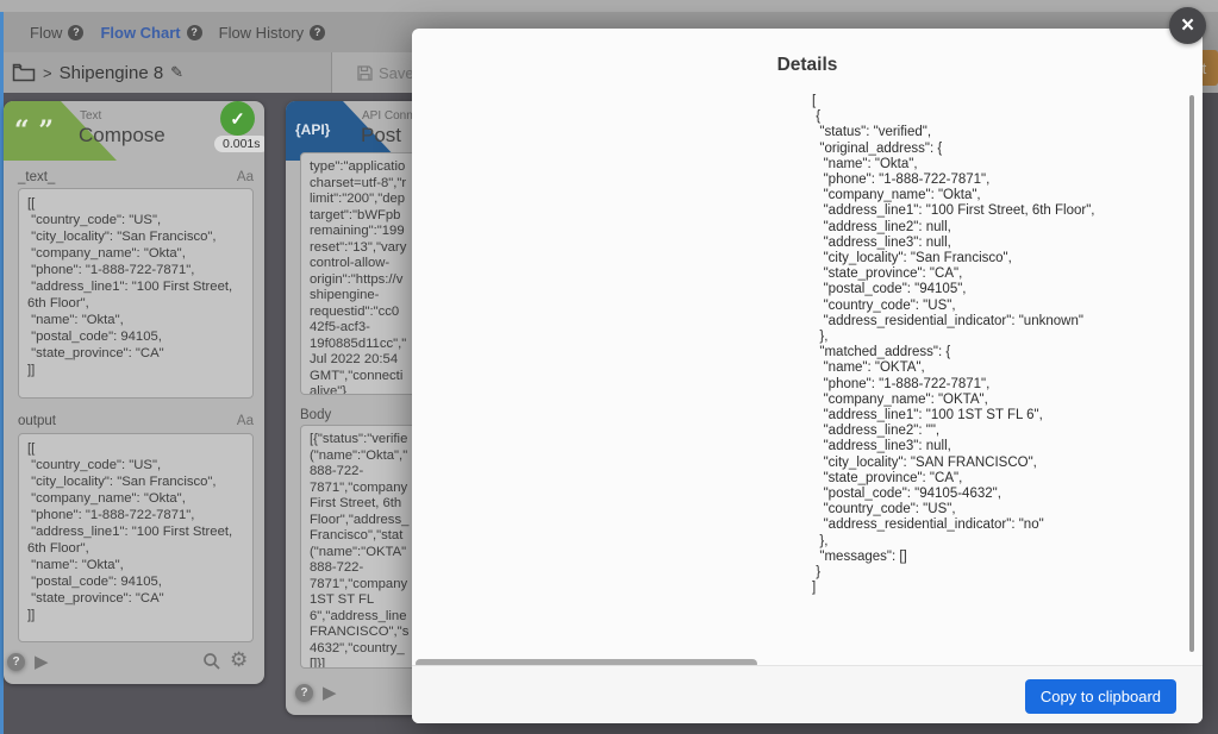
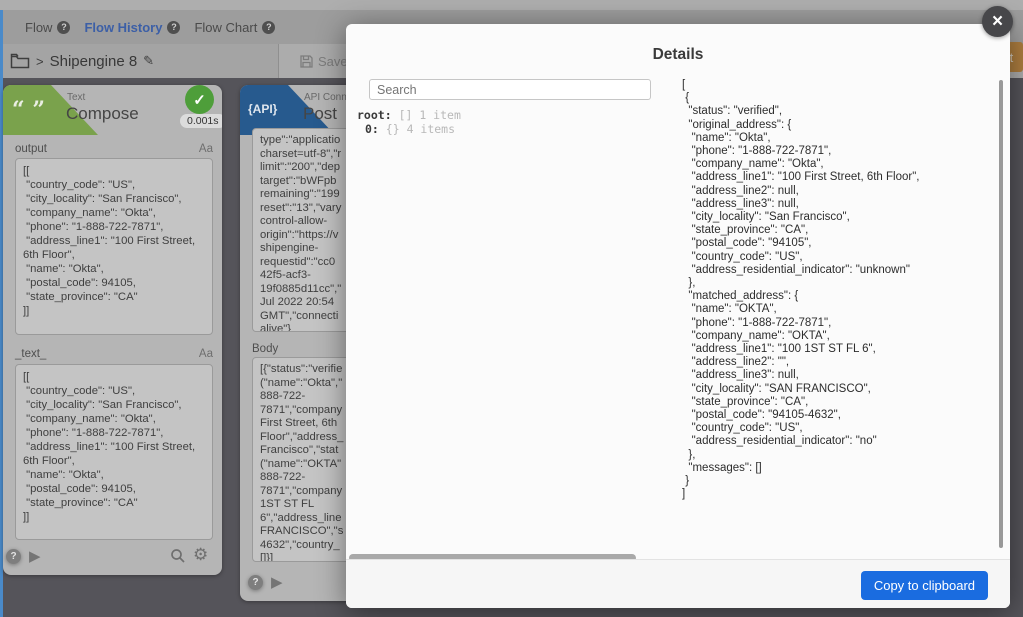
  Flow
  ?
- Flow Chart
+ Flow History
  ?
- Flow History
+ Flow Chart
  ?
  >
  Shipengine 8
  ✎
  Save
  “ ”
  Text
  Compose
  ✓
  0.001s
- _text_
+ output
  Aa
  [[
  "country_code": "US",
  "city_locality": "San Francisco",
  "company_name": "Okta",
  "phone": "1-888-722-7871",
  "address_line1": "100 First Street, 6th Floor",
  "name": "Okta",
  "postal_code": 94105,
  "state_province": "CA"
  ]]
- output
+ _text_
  Aa
  [[
  "country_code": "US",
  "city_locality": "San Francisco",
  "company_name": "Okta",
  "phone": "1-888-722-7871",
  "address_line1": "100 First Street, 6th Floor",
  "name": "Okta",
  "postal_code": 94105,
  "state_province": "CA"
  ]]
  ?
  ▶
  ⚙
  {API}
  API Conn
  Post
  type":"applicatio
  charset=utf-8","r
  limit":"200","dep
  target":"bWFpb
  remaining":"199
  reset":"13","vary
  control-allow-
  origin":"https://v
  shipengine-
  requestid":"cc0
  42f5-acf3-
  19f0885d11cc","
  Jul 2022 20:54
  GMT","connecti
  alive"}
  Body
  [{"status":"verifie
  ("name":"Okta","
  888-722-
  7871","company
  First Street, 6th
  Floor","address_
  Francisco","stat
  ("name":"OKTA"
  888-722-
  7871","company
  1ST ST FL
  6","address_line
  FRANCISCO","s
  4632","country_
  []}]
  ?
  ▶
  Details
+ Search
+ root: [] 1 item
+ 0: {} 4 items
  [
  {
  "status": "verified",
  "original_address": {
  "name": "Okta",
  "phone": "1-888-722-7871",
  "company_name": "Okta",
  "address_line1": "100 First Street, 6th Floor",
  "address_line2": null,
  "address_line3": null,
  "city_locality": "San Francisco",
  "state_province": "CA",
  "postal_code": "94105",
  "country_code": "US",
  "address_residential_indicator": "unknown"
  },
  "matched_address": {
  "name": "OKTA",
  "phone": "1-888-722-7871",
  "company_name": "OKTA",
  "address_line1": "100 1ST ST FL 6",
  "address_line2": "",
  "address_line3": null,
  "city_locality": "SAN FRANCISCO",
  "state_province": "CA",
  "postal_code": "94105-4632",
  "country_code": "US",
  "address_residential_indicator": "no"
  },
  "messages": []
  }
  ]
  Copy to clipboard
  ×
